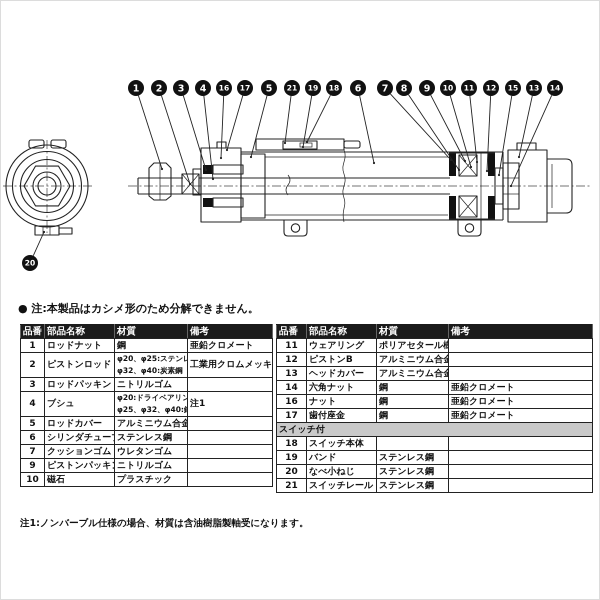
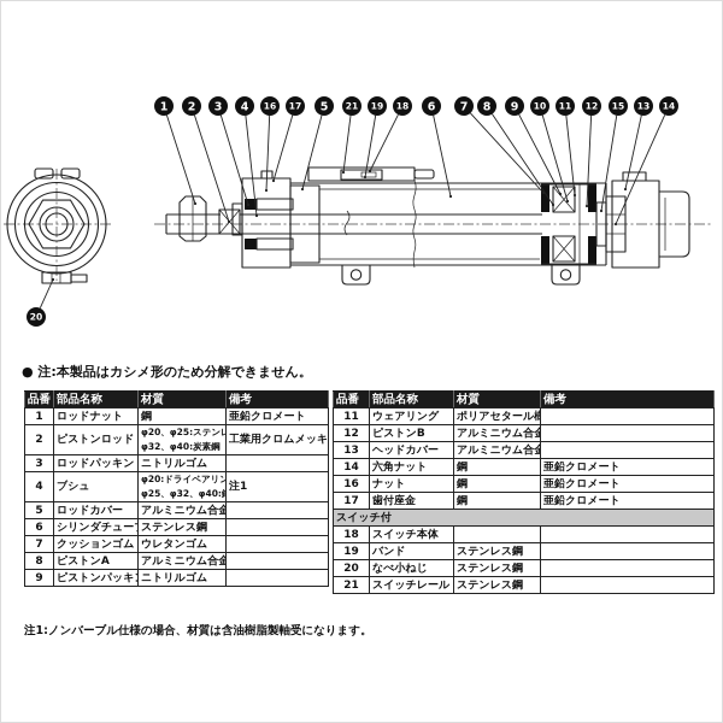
  1
  2
  3
  4
  16
  17
  5
  21
  19
  18
  6
  7
  8
  9
  10
  11
  12
  15
  13
  14
  20
  ● 注:本製品はカシメ形のため分解できません。
  品番	部品名称	材質	備考
  1	ロッドナット	鋼	亜鉛クロメート
  2	ピストンロッド	φ20、φ25:ステンレφ32、φ40:炭素鋼	工業用クロムメッキ
  3	ロッドパッキン	ニトリルゴム
  4	ブシュ	φ20:ドライベアリンφ25、φ32、φ40:	注1
  5	ロッドカバー	アルミニウム合金
  6	シリンダチュー	ステンレス鋼
  7	クッションゴム	ウレタンゴム
+ 8	ピストンA	アルミニウム合金
  9	ピストンパッキ	ニトリルゴム
- 10	磁石	プラスチック
  品番	部品名称	材質	備考
  11	ウェアリング	ポリアセタール樹
  12	ピストンB	アルミニウム合金
  13	ヘッドカバー	アルミニウム合金
  14	六角ナット	鋼	亜鉛クロメート
  16	ナット	鋼	亜鉛クロメート
  17	歯付座金	鋼	亜鉛クロメート
  スイッチ付
  18	スイッチ本体
  19	バンド	ステンレス鋼
  20	なべ小ねじ	ステンレス鋼
  21	スイッチレール	ステンレス鋼
  注1:ノンバーブル仕様の場合、材質は含油樹脂製軸受になります。
